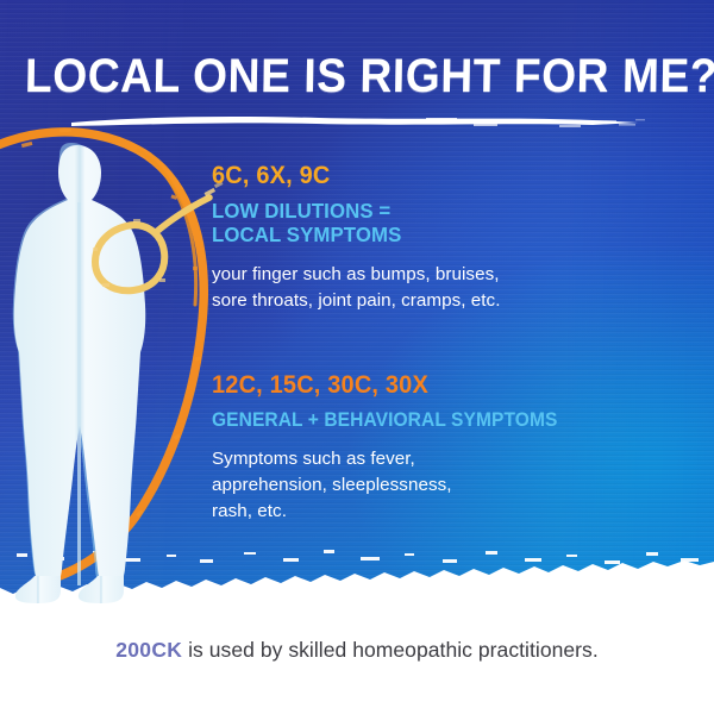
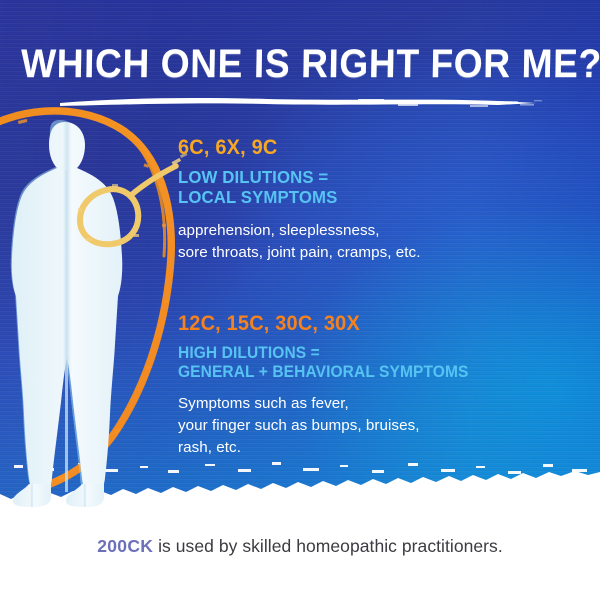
- LOCAL ONE IS RIGHT FOR ME?
+ WHICH ONE IS RIGHT FOR ME?
  6C, 6X, 9C
  LOW DILUTIONS =
  LOCAL SYMPTOMS
- your finger such as bumps, bruises,
+ apprehension, sleeplessness,
  sore throats, joint pain, cramps, etc.
  12C, 15C, 30C, 30X
+ HIGH DILUTIONS =
  GENERAL + BEHAVIORAL SYMPTOMS
  Symptoms such as fever,
- apprehension, sleeplessness,
+ your finger such as bumps, bruises,
  rash, etc.
  200CK is used by skilled homeopathic practitioners.
